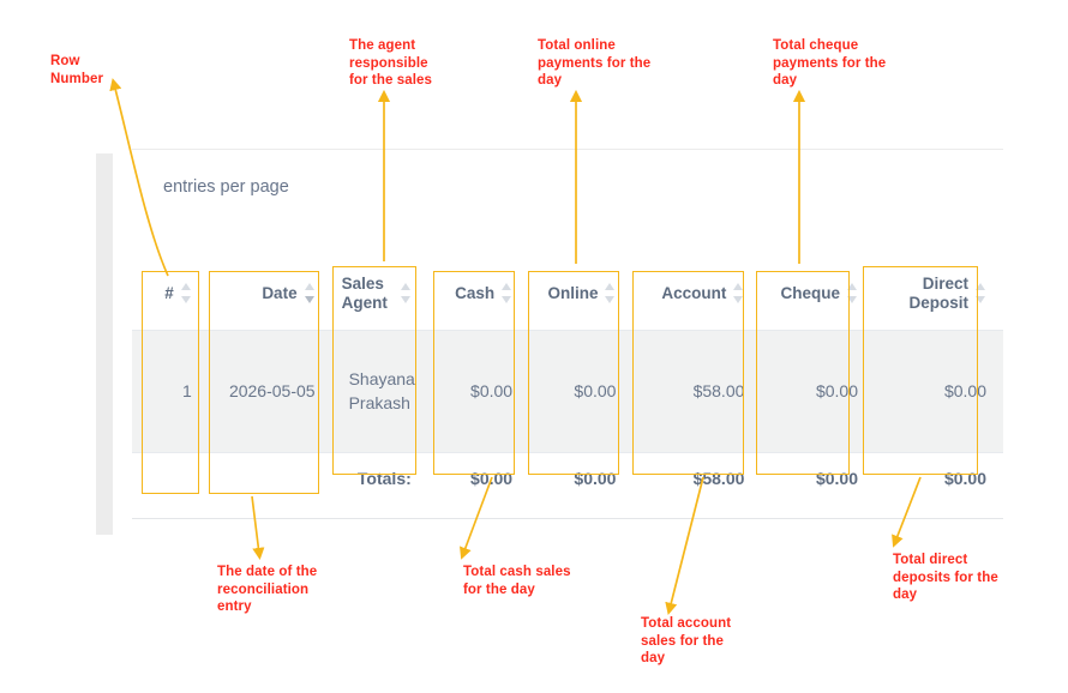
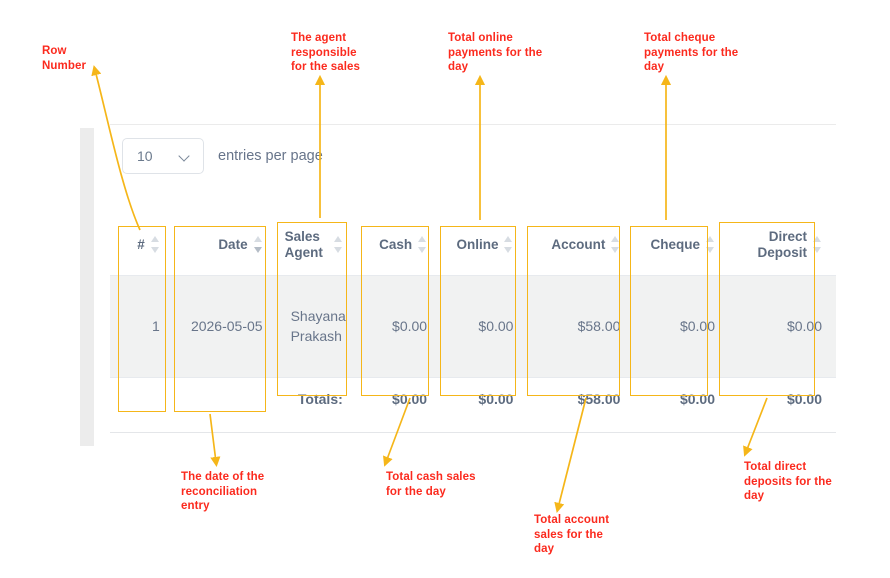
+ 10
  entries per page
  #	Date	Sales Agent	Cash	Online	Account	Cheque	Direct Deposit
  1	2026-05-05	Shayana Prakash	$0.00	$0.00	$58.00	$0.00	$0.00
  		Totals:	$000	$0.00	$58.00	$0.00	$0.00
  Row
  Number
  The agent
  responsible
  for the sales
  Total online
  payments for the
  day
  Total cheque
  payments for the
  day
  The date of the
  reconciliation
  entry
  Total cash sales
  for the day
  Total account
  sales for the
  day
  Total direct
  deposits for the
  day
